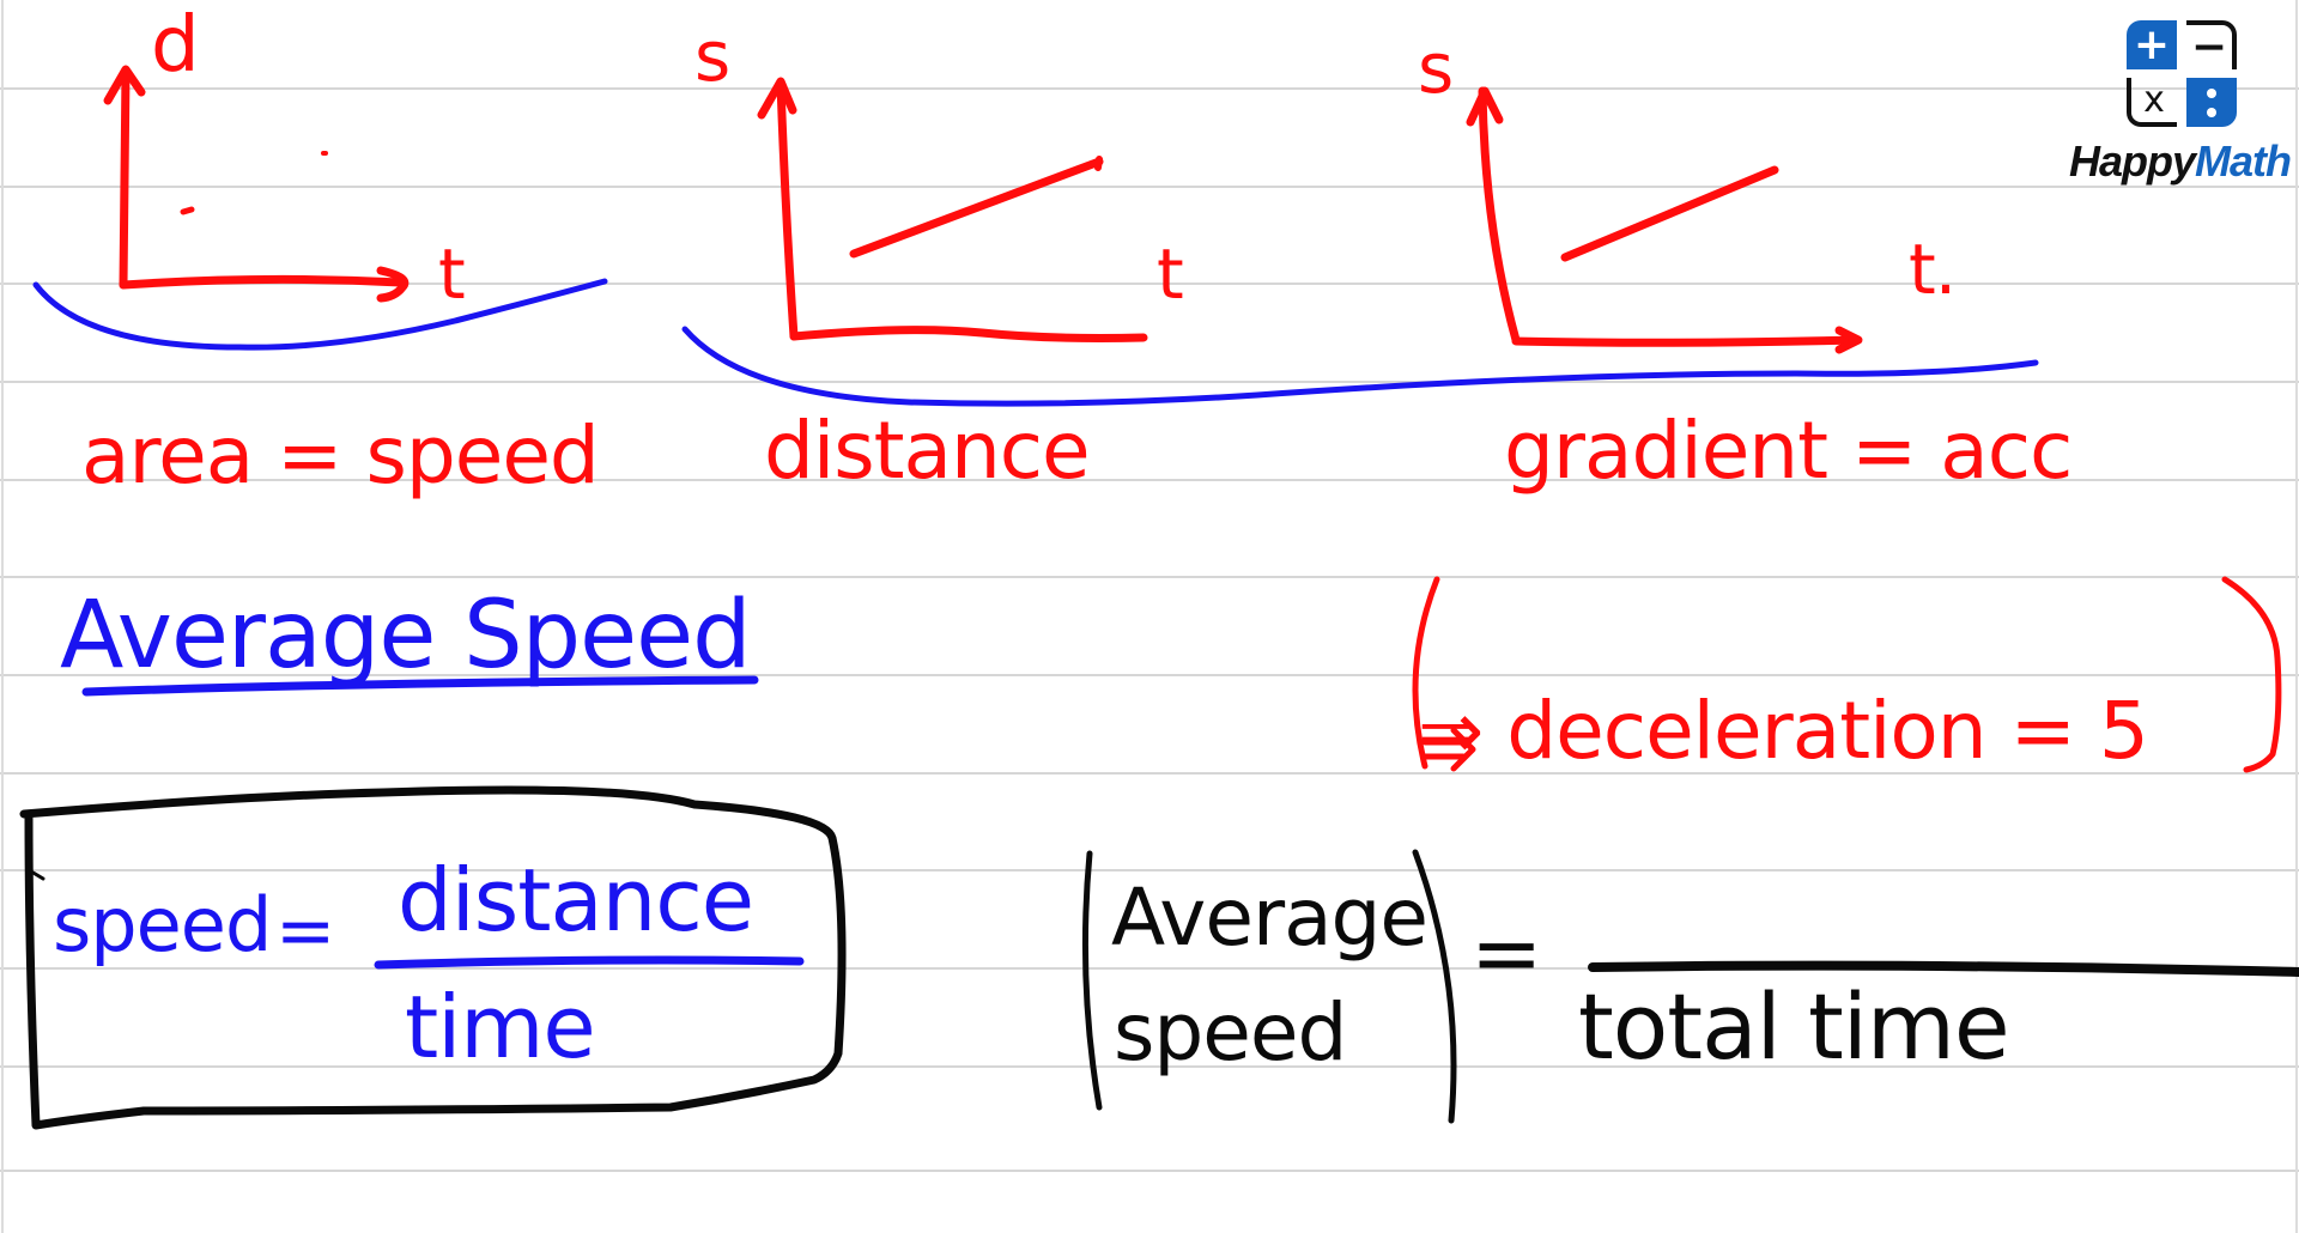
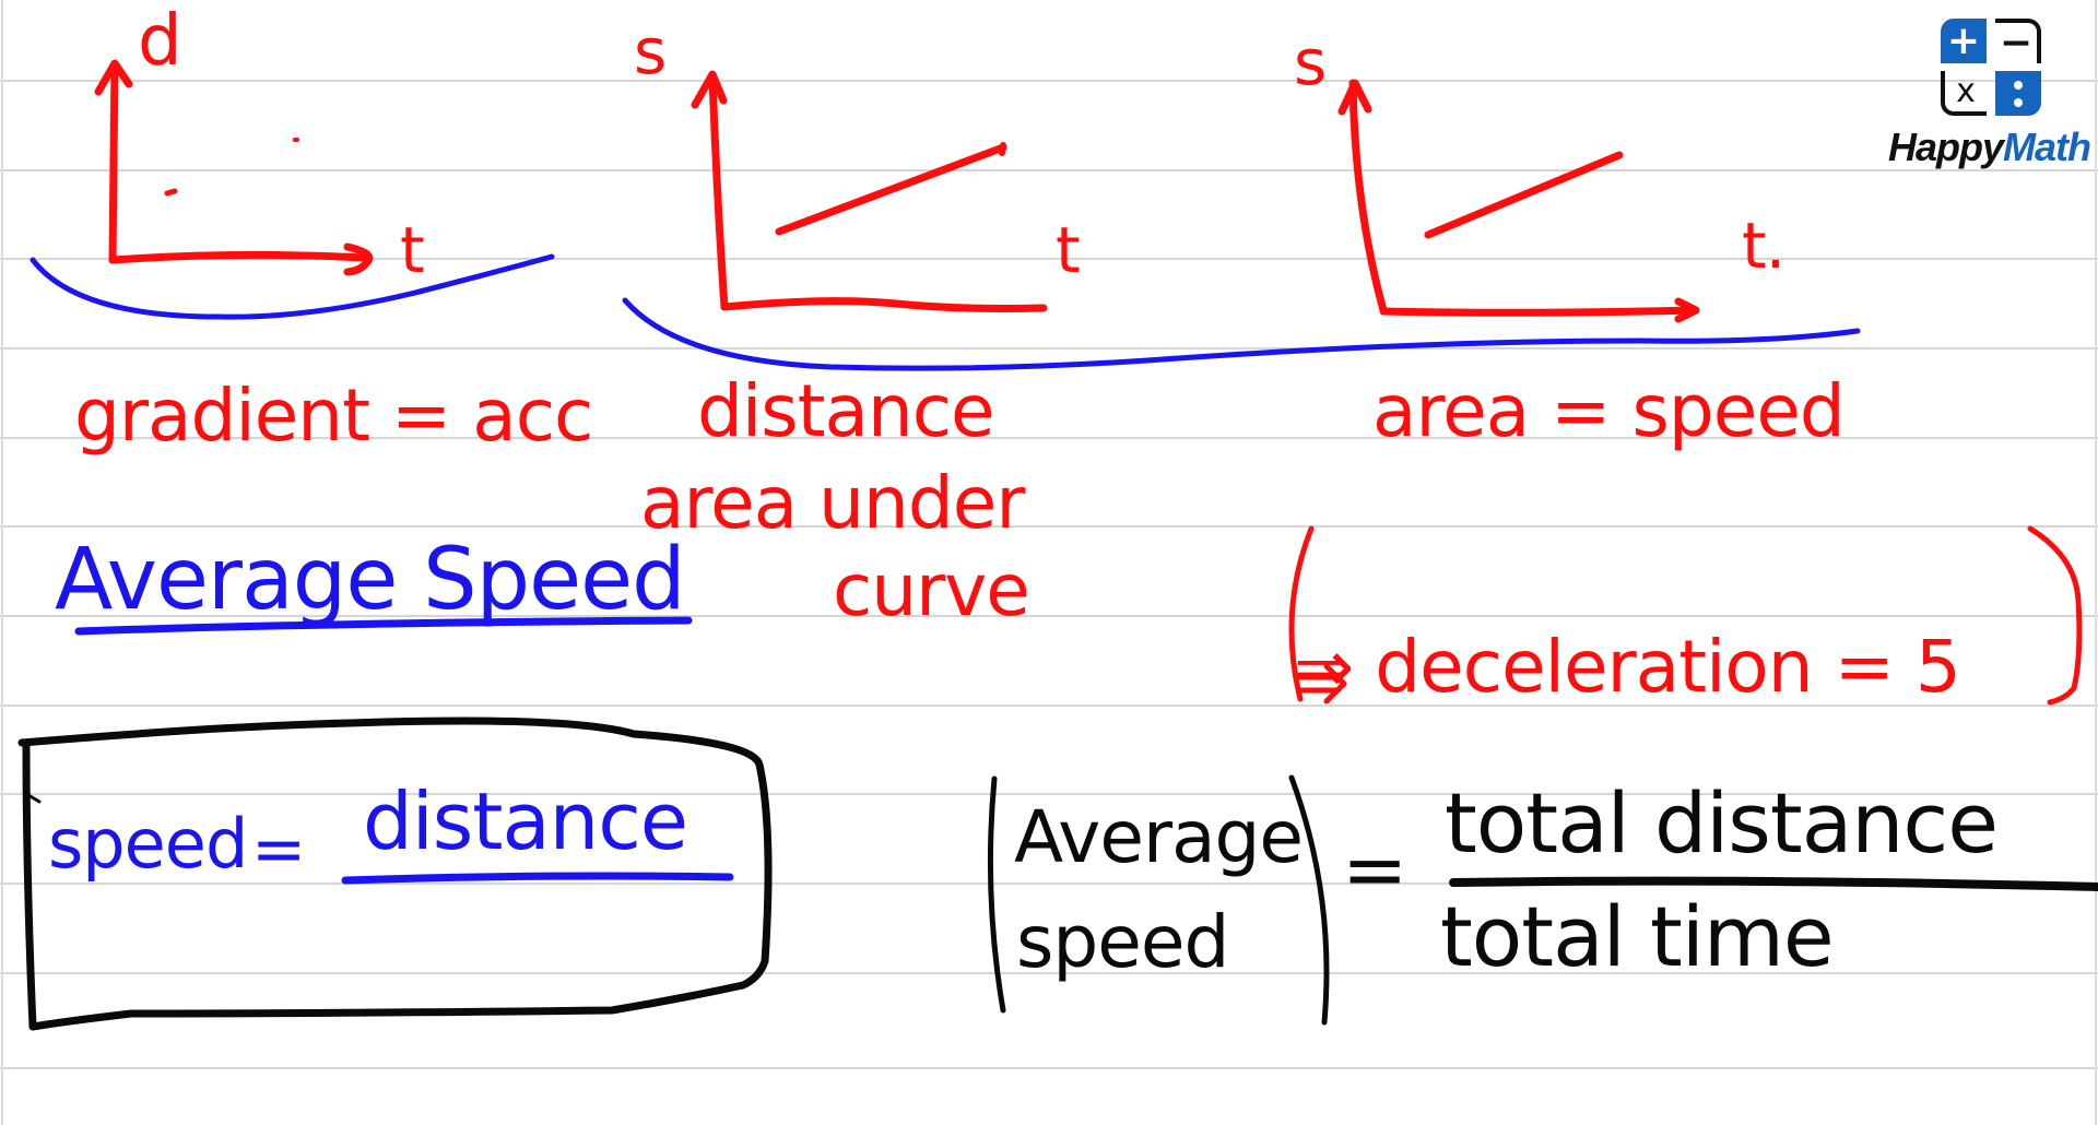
  d
  t
  s
  t
  s
  t.
- area = speed
+ gradient = acc
  distance
+ area under
+ curve
- gradient = acc
+ area = speed
  Average Speed
  ⇒ deceleration = 5
  speed
  =
  distance
- time
  Average
  speed
  =
+ total distance
  total time
  +
  −
  x
  HappyMath
